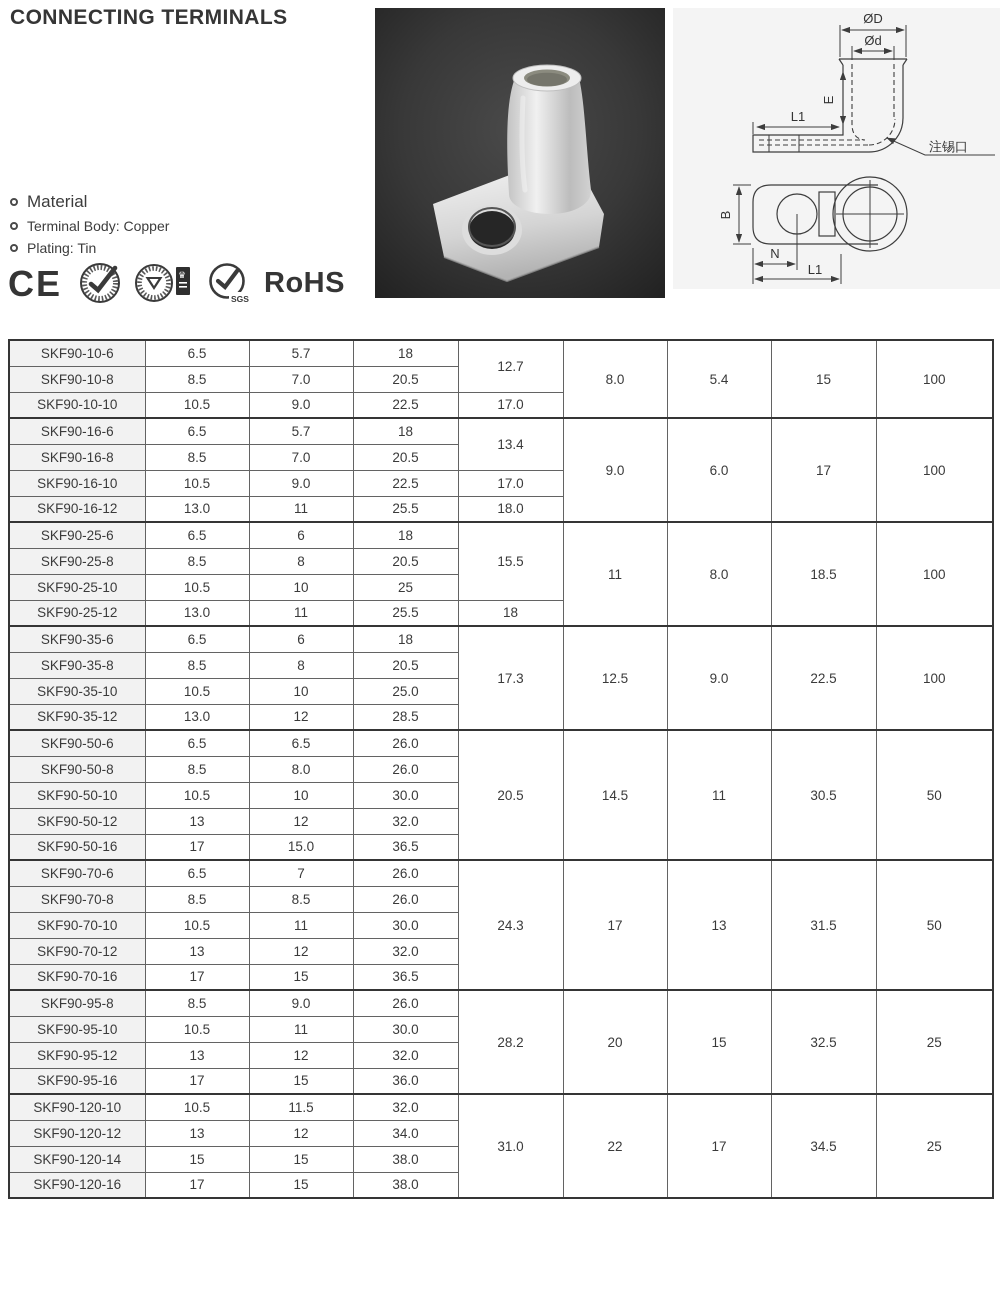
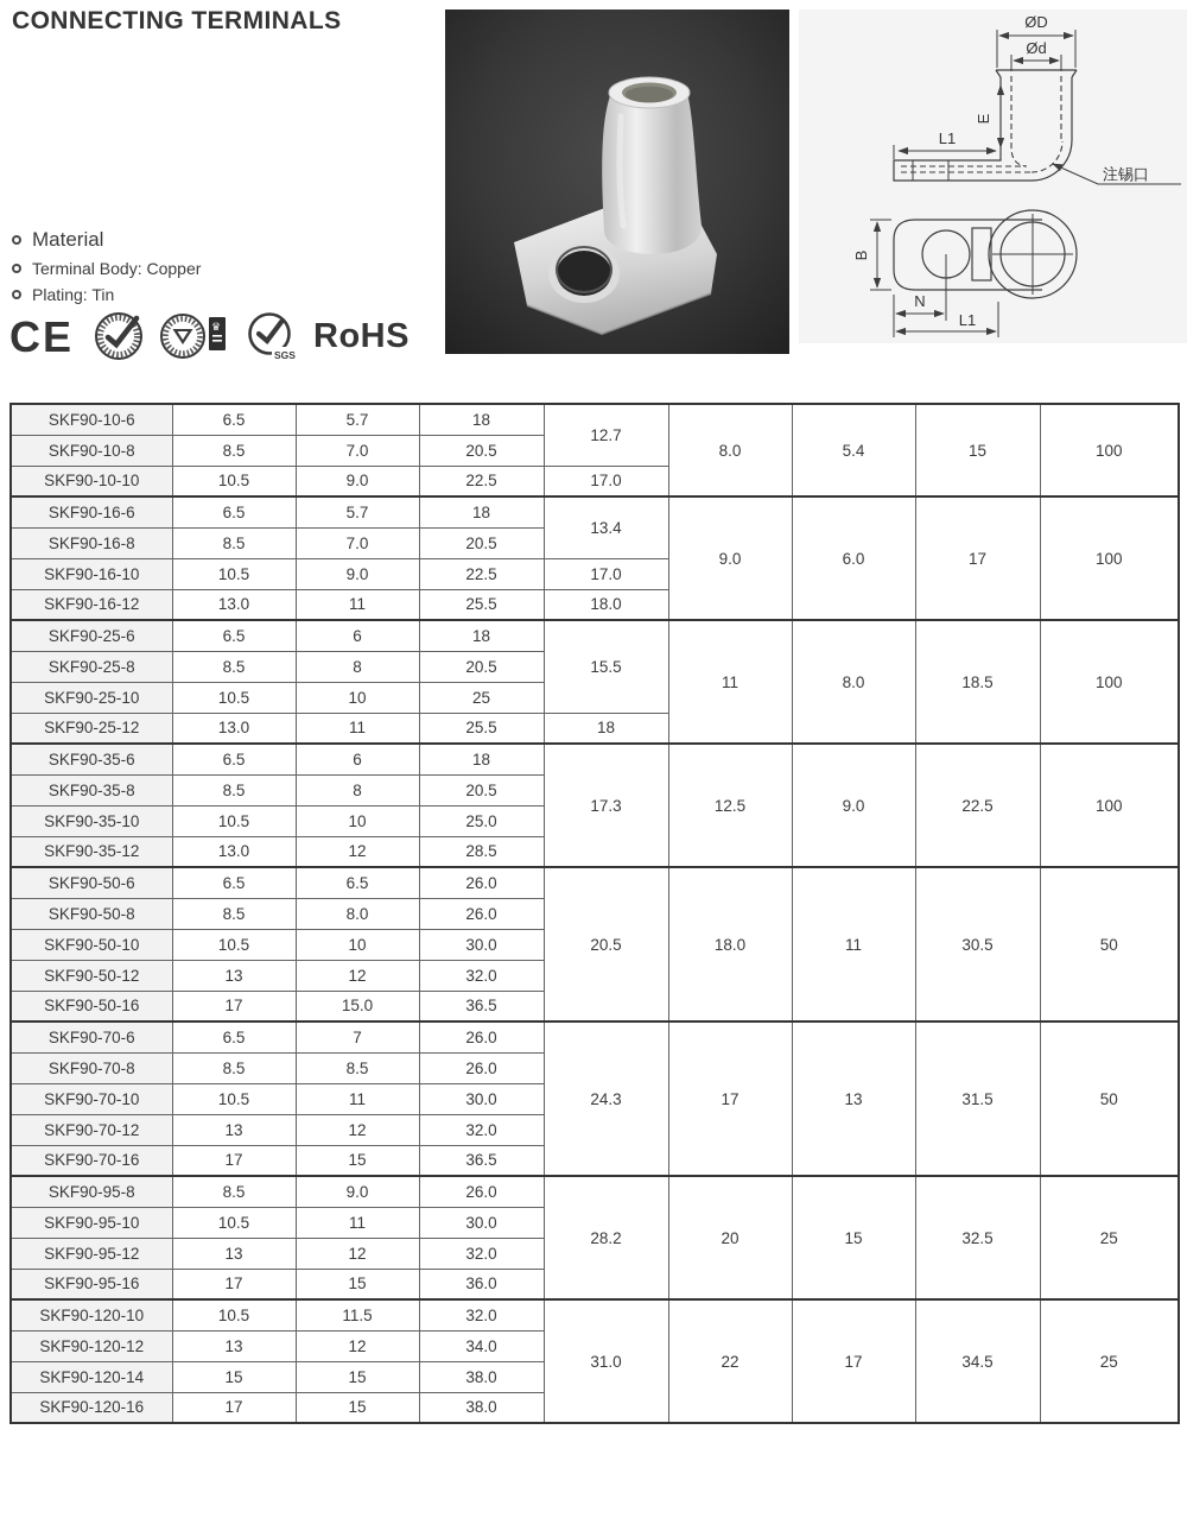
  CONNECTING TERMINALS
  Material
  Terminal Body: Copper
  Plating: Tin
  CE
  ♛
  SGS
  RoHS
  ØD
  Ød
  L1
  注锡口
  N
  L1
  SKF90-10-6	6.5	5.7	18	12.7	8.0	5.4	15	100
  SKF90-10-8	8.5	7.0	20.5
  SKF90-10-10	10.5	9.0	22.5	17.0
  SKF90-16-6	6.5	5.7	18	13.4	9.0	6.0	17	100
  SKF90-16-8	8.5	7.0	20.5
  SKF90-16-10	10.5	9.0	22.5	17.0
  SKF90-16-12	13.0	11	25.5	18.0
  SKF90-25-6	6.5	6	18	15.5	11	8.0	18.5	100
  SKF90-25-8	8.5	8	20.5
  SKF90-25-10	10.5	10	25
  SKF90-25-12	13.0	11	25.5	18
  SKF90-35-6	6.5	6	18	17.3	12.5	9.0	22.5	100
  SKF90-35-8	8.5	8	20.5
  SKF90-35-10	10.5	10	25.0
  SKF90-35-12	13.0	12	28.5
- SKF90-50-6	6.5	6.5	26.0	20.5	14.5	11	30.5	50
+ SKF90-50-6	6.5	6.5	26.0	20.5	18.0	11	30.5	50
  SKF90-50-8	8.5	8.0	26.0
  SKF90-50-10	10.5	10	30.0
  SKF90-50-12	13	12	32.0
  SKF90-50-16	17	15.0	36.5
  SKF90-70-6	6.5	7	26.0	24.3	17	13	31.5	50
  SKF90-70-8	8.5	8.5	26.0
  SKF90-70-10	10.5	11	30.0
  SKF90-70-12	13	12	32.0
  SKF90-70-16	17	15	36.5
  SKF90-95-8	8.5	9.0	26.0	28.2	20	15	32.5	25
  SKF90-95-10	10.5	11	30.0
  SKF90-95-12	13	12	32.0
  SKF90-95-16	17	15	36.0
  SKF90-120-10	10.5	11.5	32.0	31.0	22	17	34.5	25
  SKF90-120-12	13	12	34.0
  SKF90-120-14	15	15	38.0
  SKF90-120-16	17	15	38.0
